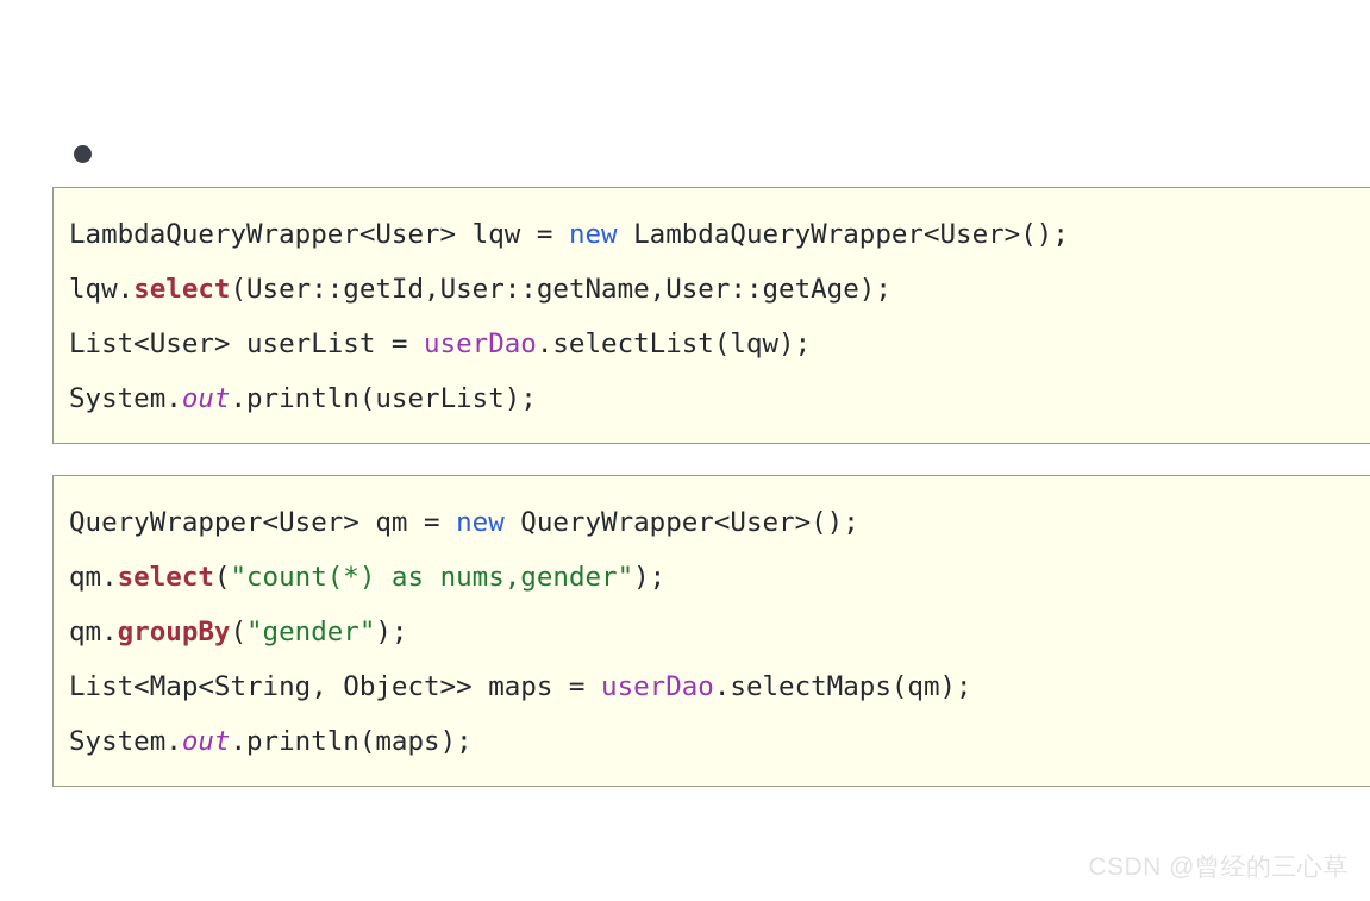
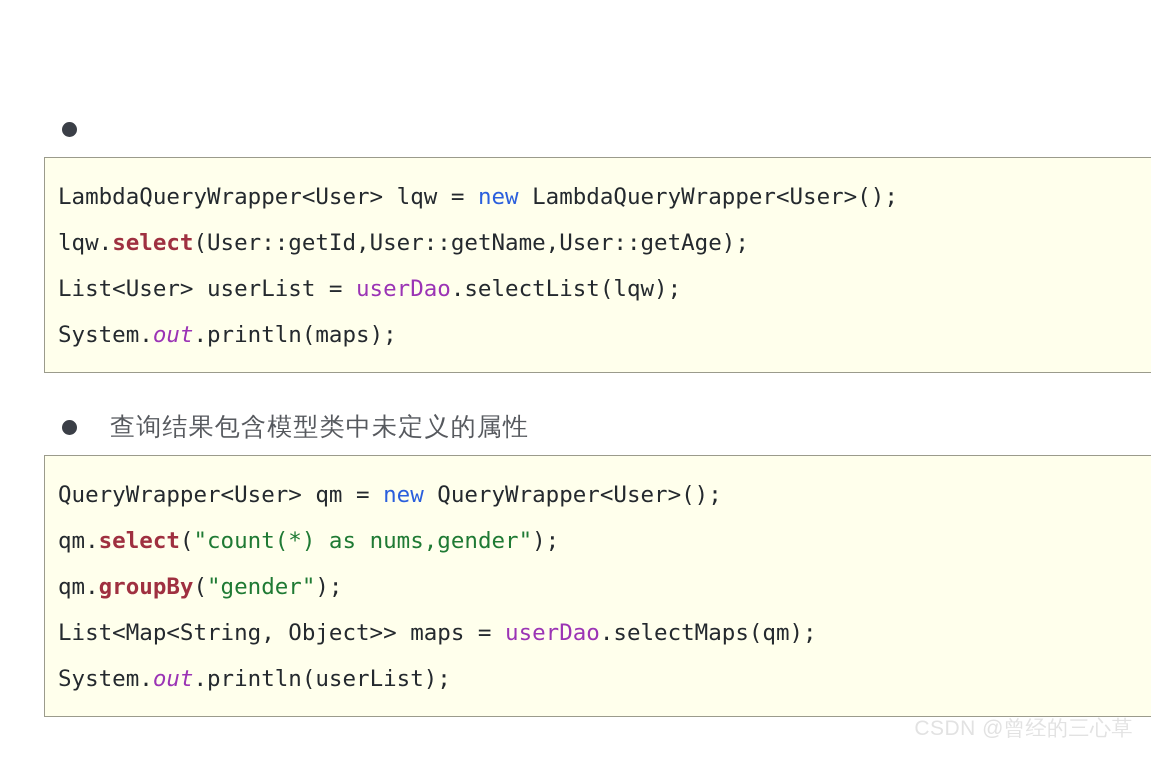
  LambdaQueryWrapper<User> lqw = new LambdaQueryWrapper<User>();
  lqw.select(User::getId,User::getName,User::getAge);
  List<User> userList = userDao.selectList(lqw);
- System.out.println(userList);
+ System.out.println(maps);
+ 查询结果包含模型类中未定义的属性
  QueryWrapper<User> qm = new QueryWrapper<User>();
  qm.select("count(*) as nums,gender");
  qm.groupBy("gender");
  List<Map<String, Object>> maps = userDao.selectMaps(qm);
- System.out.println(maps);
+ System.out.println(userList);
  CSDN @曾经的三心草
